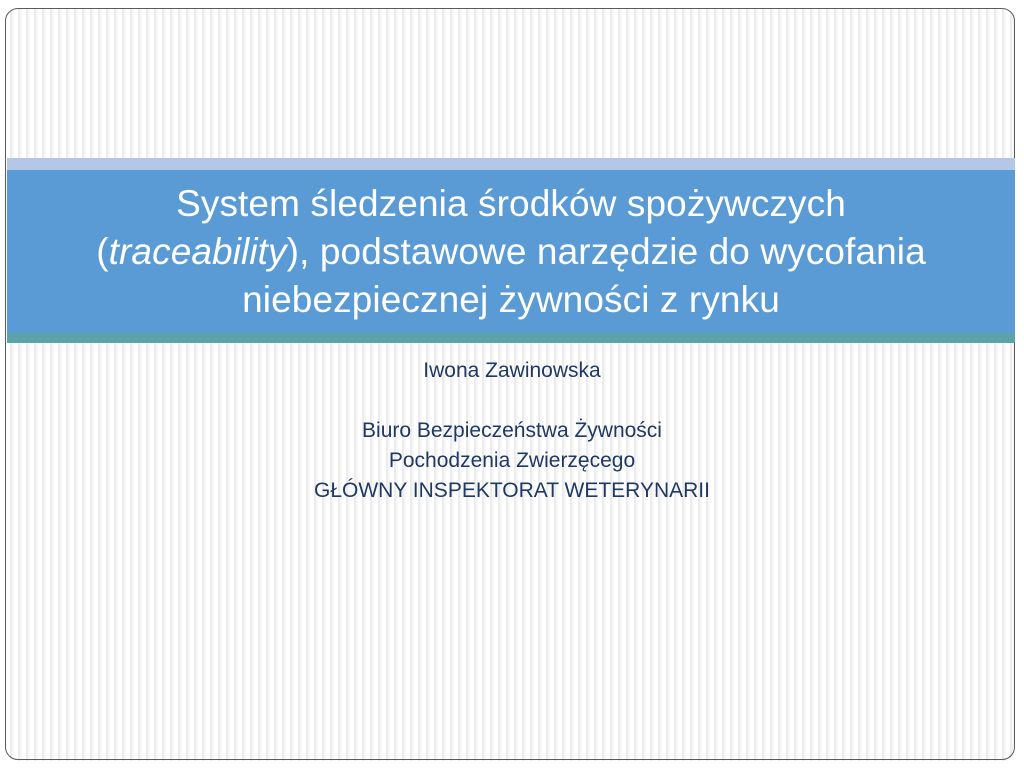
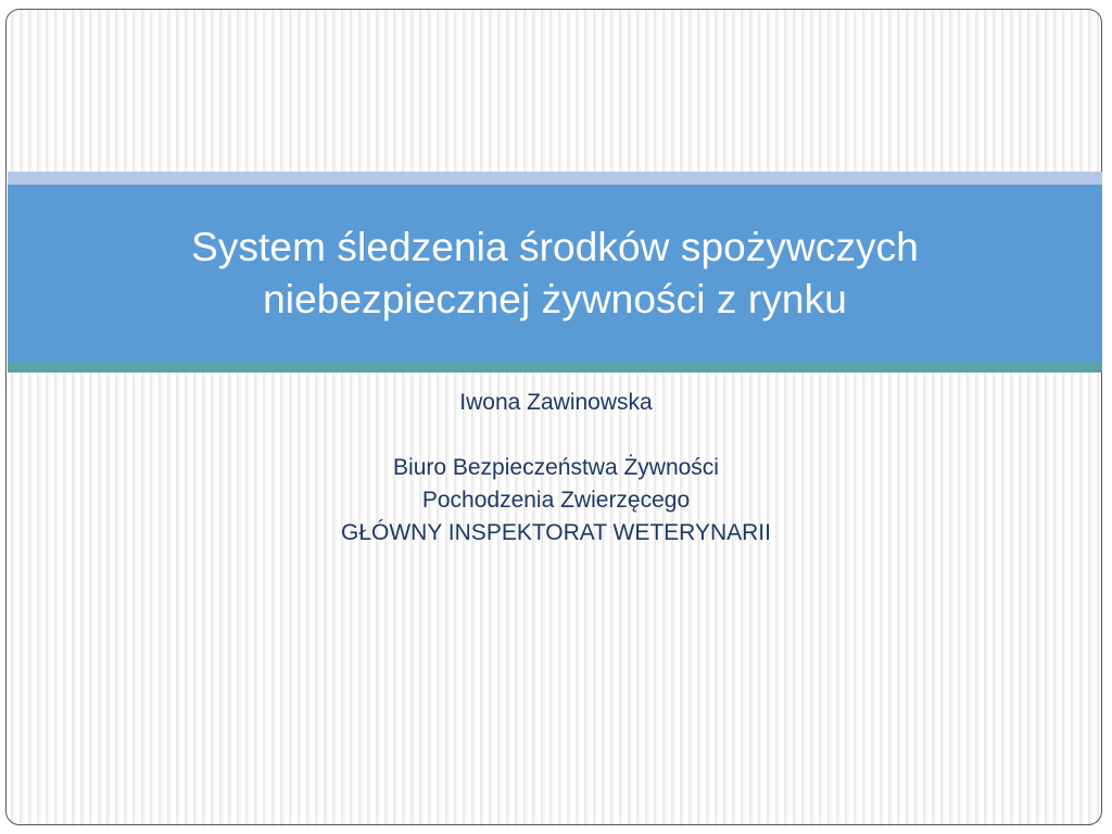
  System śledzenia środków spożywczych
- (traceability), podstawowe narzędzie do wycofania
  niebezpiecznej żywności z rynku
  Iwona Zawinowska
  Biuro Bezpieczeństwa Żywności
  Pochodzenia Zwierzęcego
  GŁÓWNY INSPEKTORAT WETERYNARII
